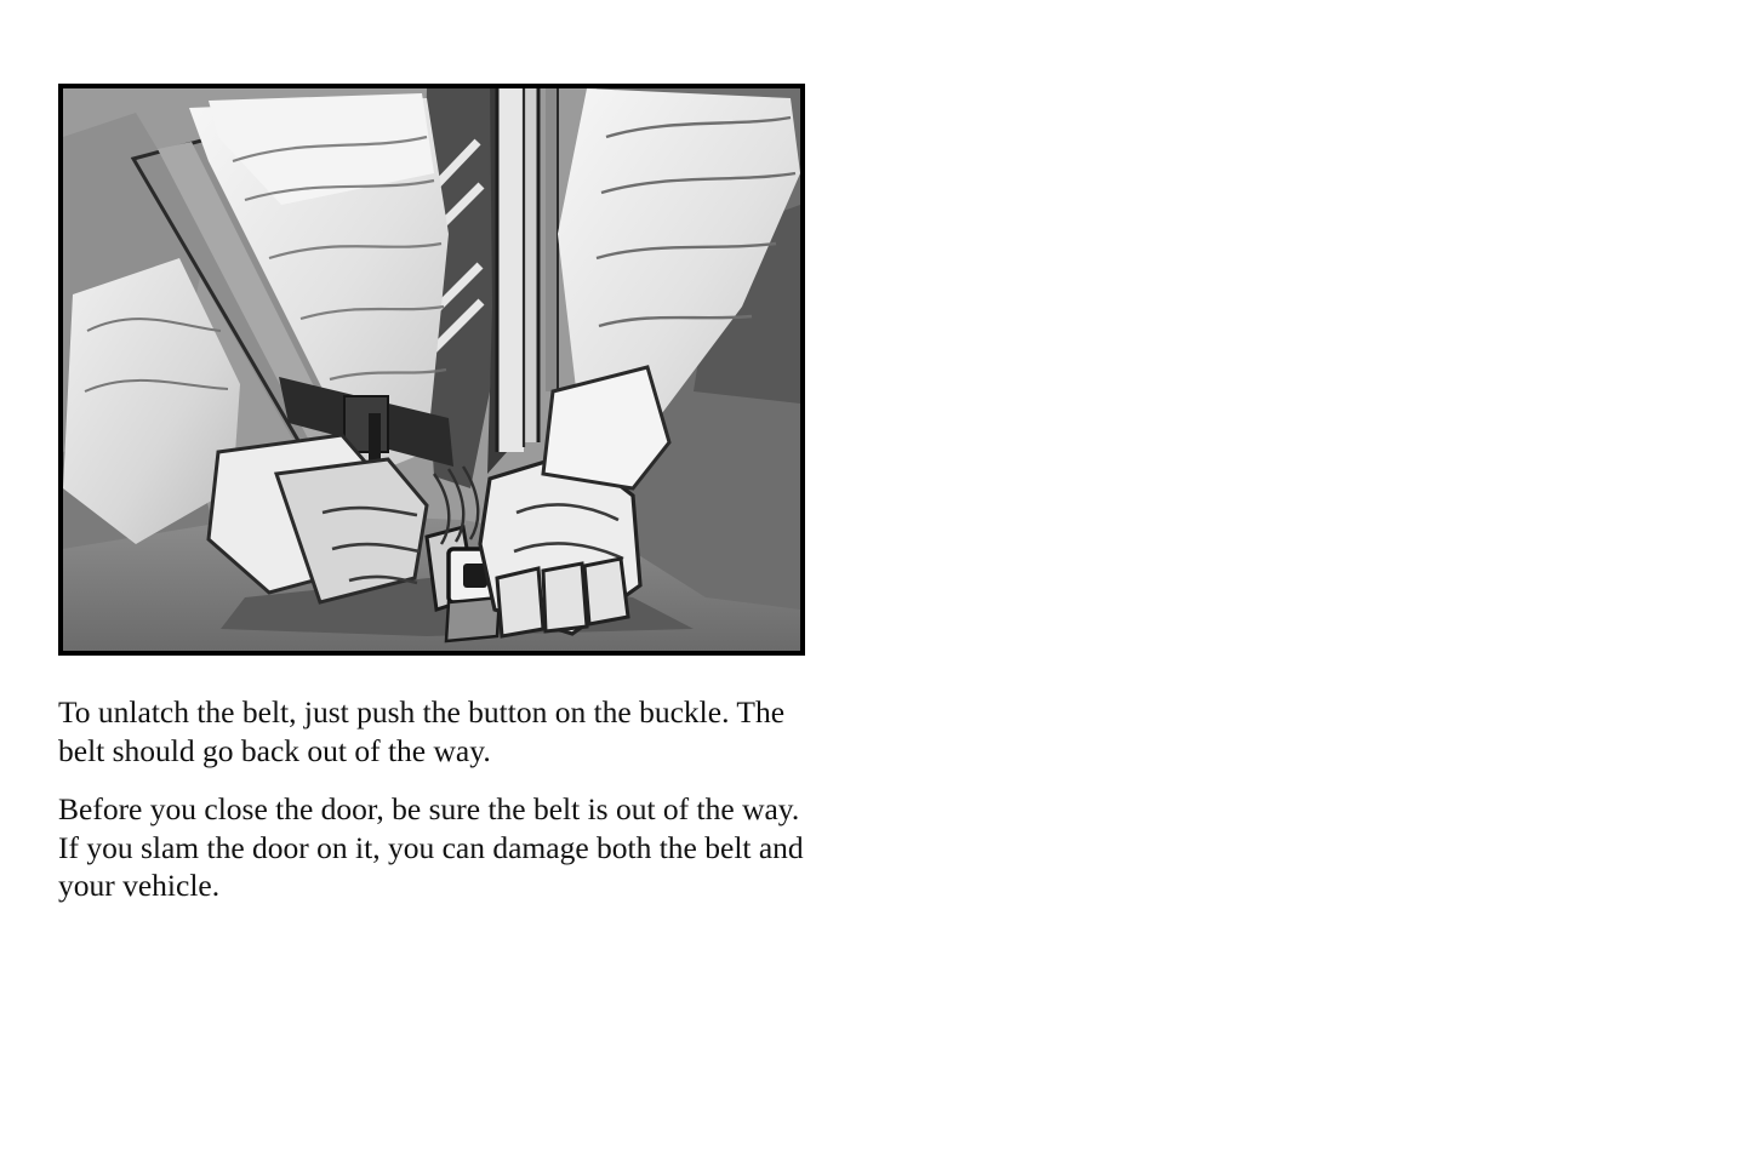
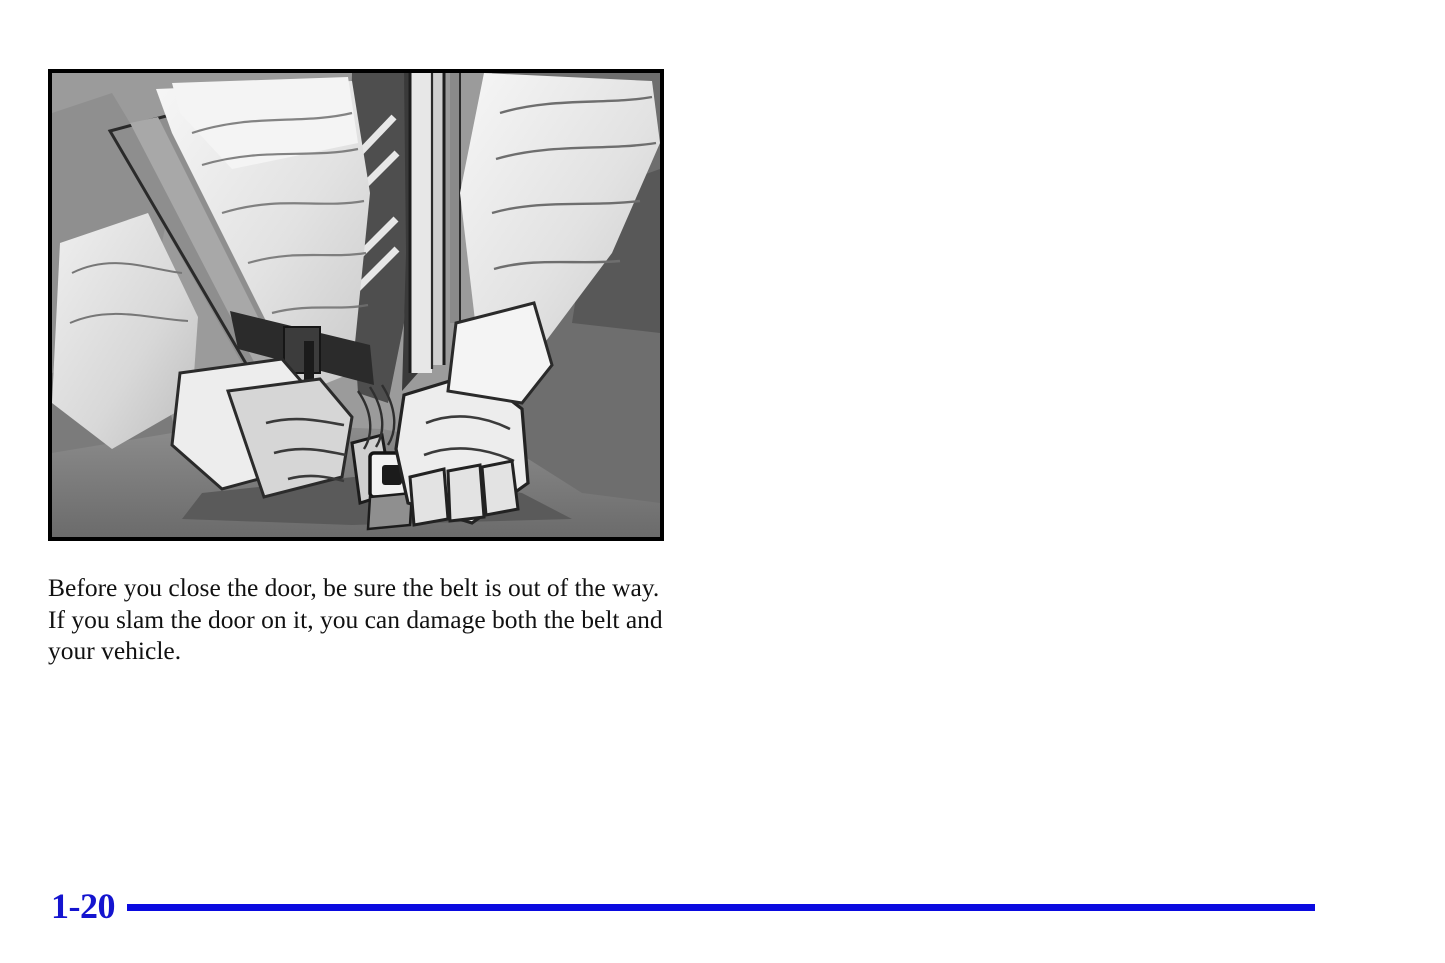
- To unlatch the belt, just push the button on the buckle. The belt should go back out of the way.
  Before you close the door, be sure the belt is out of the way. If you slam the door on it, you can damage both the belt and your vehicle.
+ 1-20
